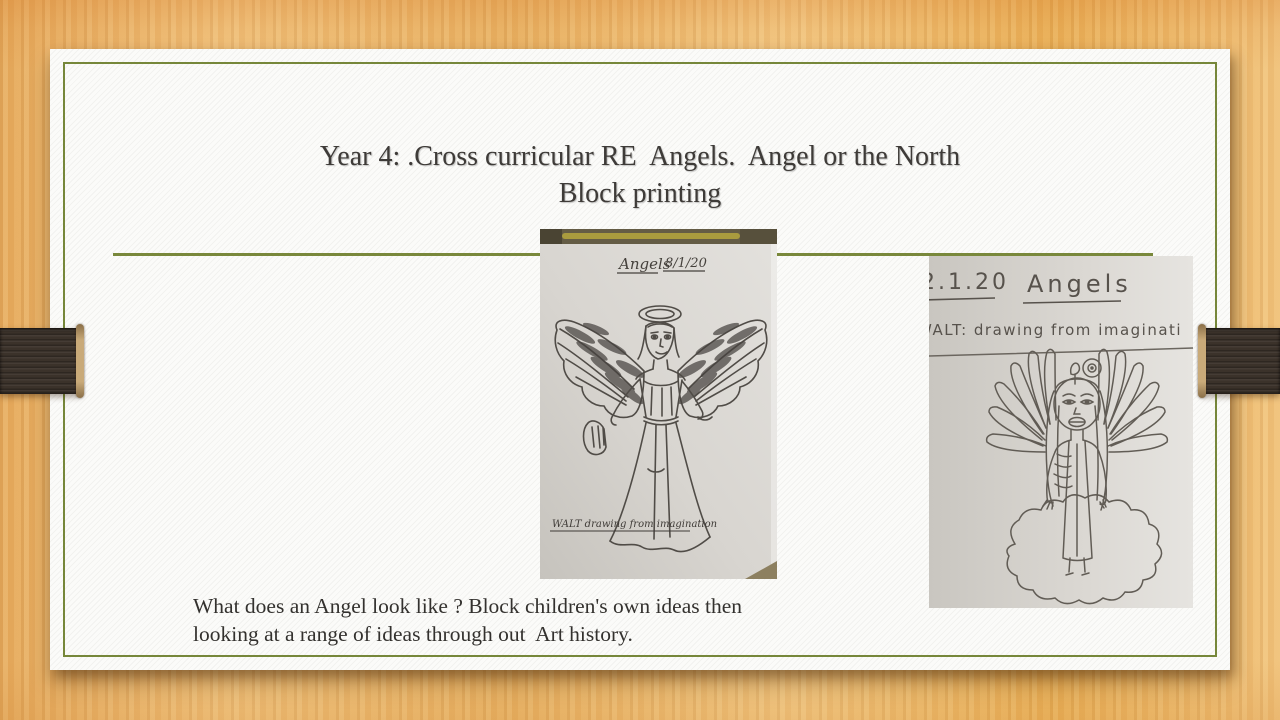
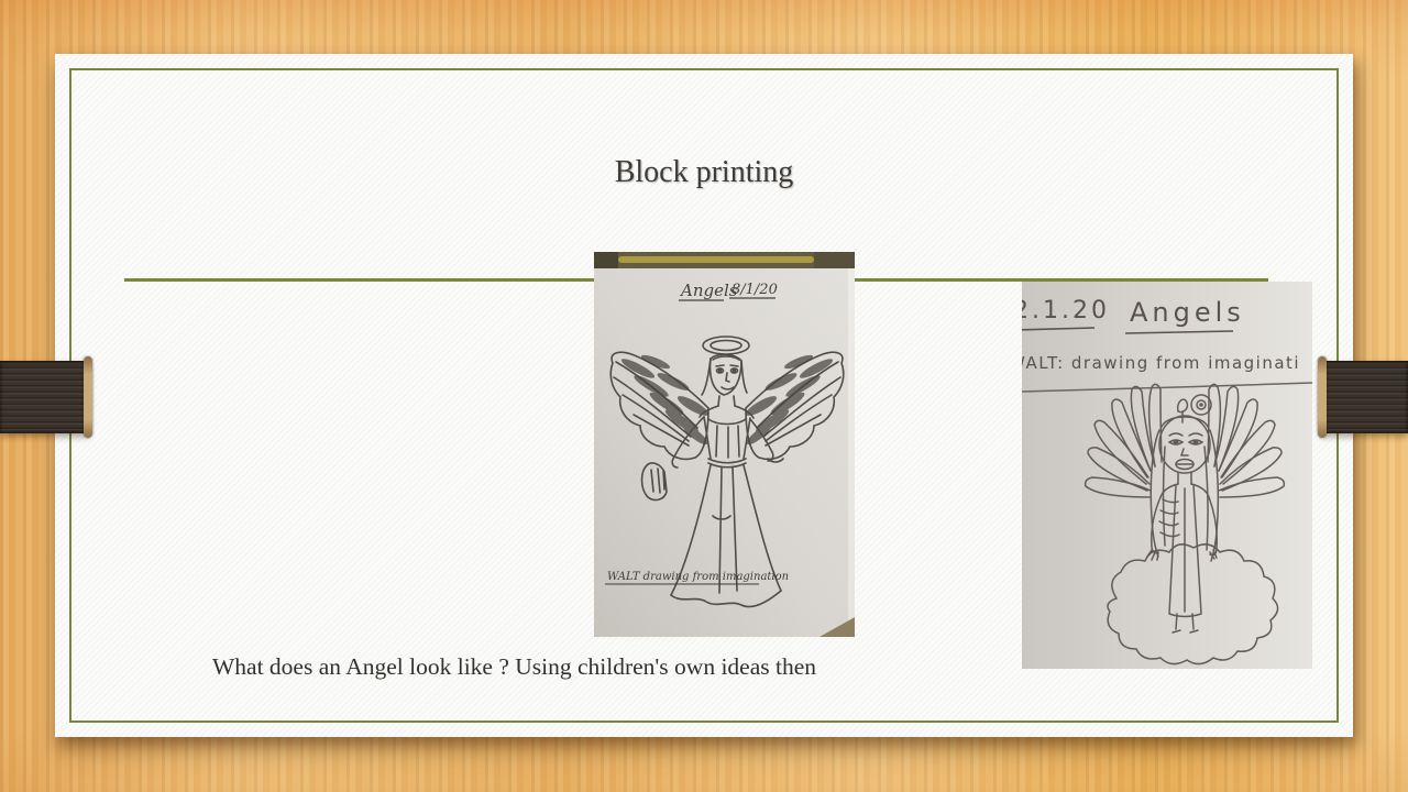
- Year 4: .Cross curricular RE Angels. Angel or the North
  Block printing
  Angels
  8/1/20
  WALT drawing from imagination
  2.1.20
  Angels
  ALT: drawing from imaginati
- What does an Angel look like ? Block children's own ideas then
+ What does an Angel look like ? Using children's own ideas then
- looking at a range of ideas through out Art history.
